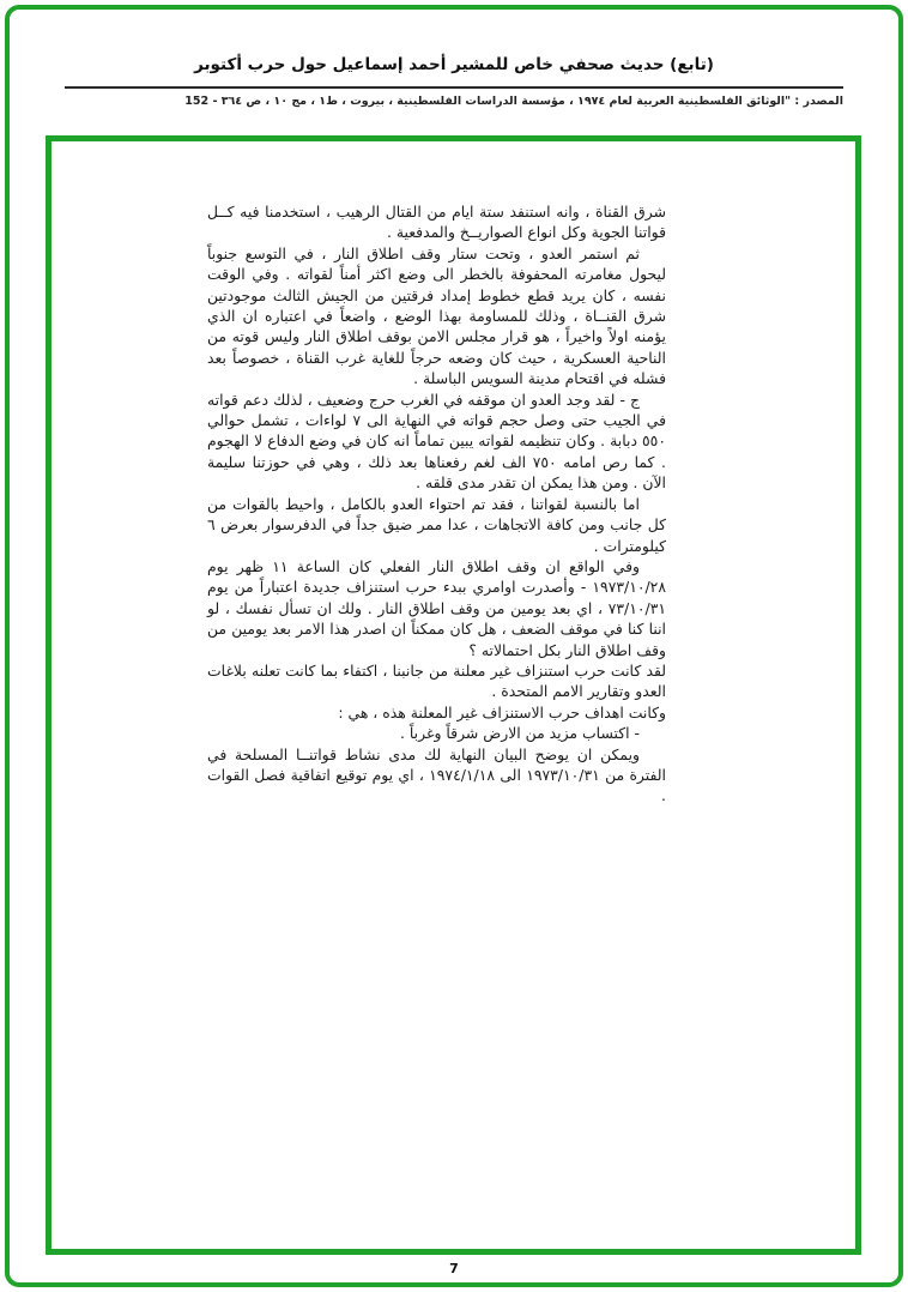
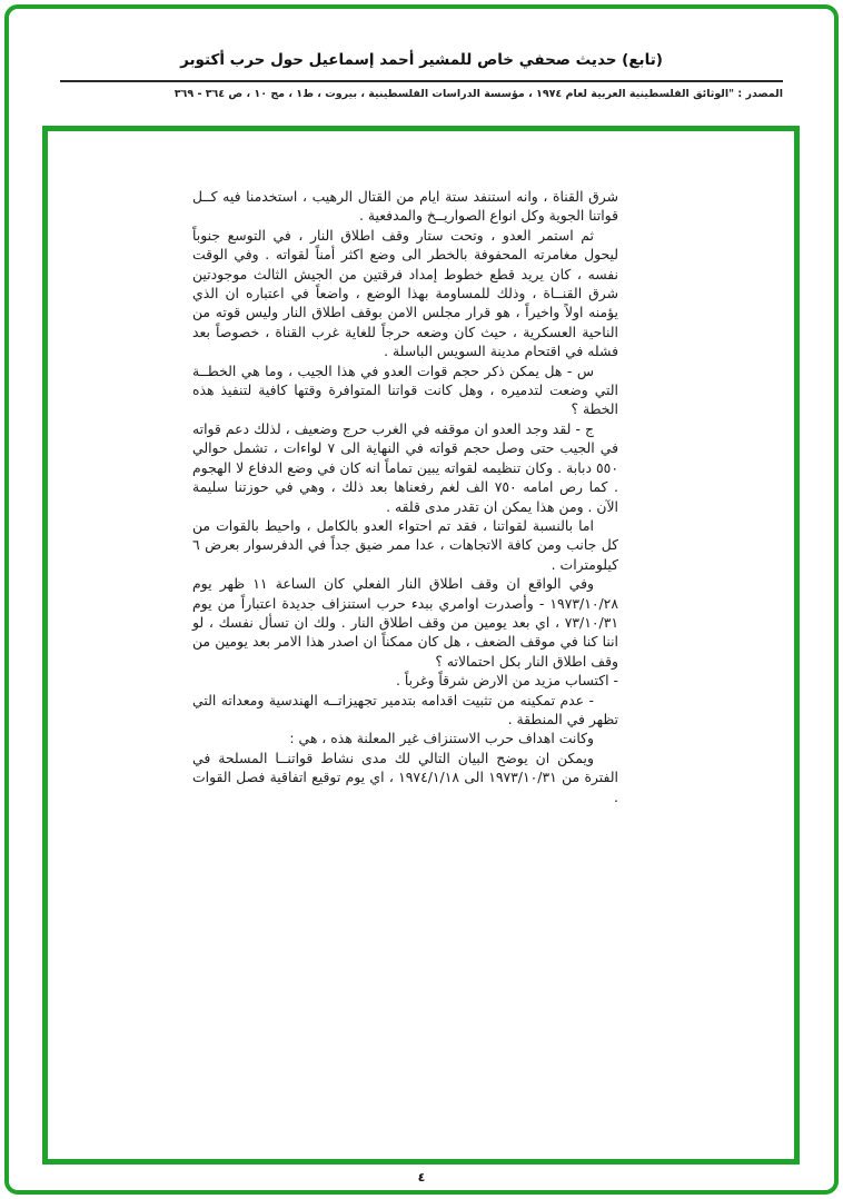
  (تابع) حديث صحفي خاص للمشير أحمد إسماعيل حول حرب أكتوبر
- المصدر : "الوثائق الفلسطينية العربية لعام ١٩٧٤ ، مؤسسة الدراسات الفلسطينية ، بيروت ، ط١ ، مج ١٠ ، ص ٣٦٤ - 152
+ المصدر : "الوثائق الفلسطينية العربية لعام ١٩٧٤ ، مؤسسة الدراسات الفلسطينية ، بيروت ، ط١ ، مج ١٠ ، ص ٣٦٤ - ٣٦٩
  شرق القناة ، وانه استنفد ستة ايام من القتال الرهيب ، استخدمنا فيه كــل قواتنا الجوية وكل انواع الصواريــخ والمدفعية .
  ثم استمر العدو ، وتحت ستار وقف اطلاق النار ، في التوسع جنوباً ليحول مغامرته المحفوفة بالخطر الى وضع اكثر أمناً لقواته . وفي الوقت نفسه ، كان يريد قطع خطوط إمداد فرقتين من الجيش الثالث موجودتين شرق القنــاة ، وذلك للمساومة بهذا الوضع ، واضعاً في اعتباره ان الذي يؤمنه اولاً واخيراً ، هو قرار مجلس الامن بوقف اطلاق النار وليس قوته من الناحية العسكرية ، حيث كان وضعه حرجاً للغاية غرب القناة ، خصوصاً بعد فشله في اقتحام مدينة السويس الباسلة .
+ س - هل يمكن ذكر حجم قوات العدو في هذا الجيب ، وما هي الخطــة التي وضعت لتدميره ، وهل كانت قواتنا المتوافرة وقتها كافية لتنفيذ هذه الخطة ؟
  ج - لقد وجد العدو ان موقفه في الغرب حرج وضعيف ، لذلك دعم قواته في الجيب حتى وصل حجم قواته في النهاية الى ٧ لواءات ، تشمل حوالي ٥٥٠ دبابة . وكان تنظيمه لقواته يبين تماماً انه كان في وضع الدفاع لا الهجوم . كما رص امامه ٧٥٠ الف لغم رفعناها بعد ذلك ، وهي في حوزتنا سليمة الآن . ومن هذا يمكن ان تقدر مدى قلقه .
  اما بالنسبة لقواتنا ، فقد تم احتواء العدو بالكامل ، واحيط بالقوات من كل جانب ومن كافة الاتجاهات ، عدا ممر ضيق جداً في الدفرسوار بعرض ٦ كيلومترات .
  وفي الواقع ان وقف اطلاق النار الفعلي كان الساعة ١١ ظهر يوم ١٩٧٣/١٠/٢٨ - وأصدرت اوامري ببدء حرب استنزاف جديدة اعتباراً من يوم ٧٣/١٠/٣١ ، اي بعد يومين من وقف اطلاق النار . ولك ان تسأل نفسك ، لو اننا كنا في موقف الضعف ، هل كان ممكناً ان اصدر هذا الامر بعد يومين من وقف اطلاق النار بكل احتمالاته ؟
- لقد كانت حرب استنزاف غير معلنة من جانبنا ، اكتفاء بما كانت تعلنه بلاغات العدو وتقارير الامم المتحدة .
- وكانت اهداف حرب الاستنزاف غير المعلنة هذه ، هي :
+ - اكتساب مزيد من الارض شرقاً وغرباً .
+ - عدم تمكينه من تثبيت اقدامه بتدمير تجهيزاتــه الهندسية ومعداته التي تظهر في المنطقة .
- - اكتساب مزيد من الارض شرقاً وغرباً .
+ وكانت اهداف حرب الاستنزاف غير المعلنة هذه ، هي :
- ويمكن ان يوضح البيان النهاية لك مدى نشاط قواتنــا المسلحة في الفترة من ١٩٧٣/١٠/٣١ الى ١٩٧٤/١/١٨ ، اي يوم توقيع اتفاقية فصل القوات .
+ ويمكن ان يوضح البيان التالي لك مدى نشاط قواتنــا المسلحة في الفترة من ١٩٧٣/١٠/٣١ الى ١٩٧٤/١/١٨ ، اي يوم توقيع اتفاقية فصل القوات .
- 7
+ ٤
